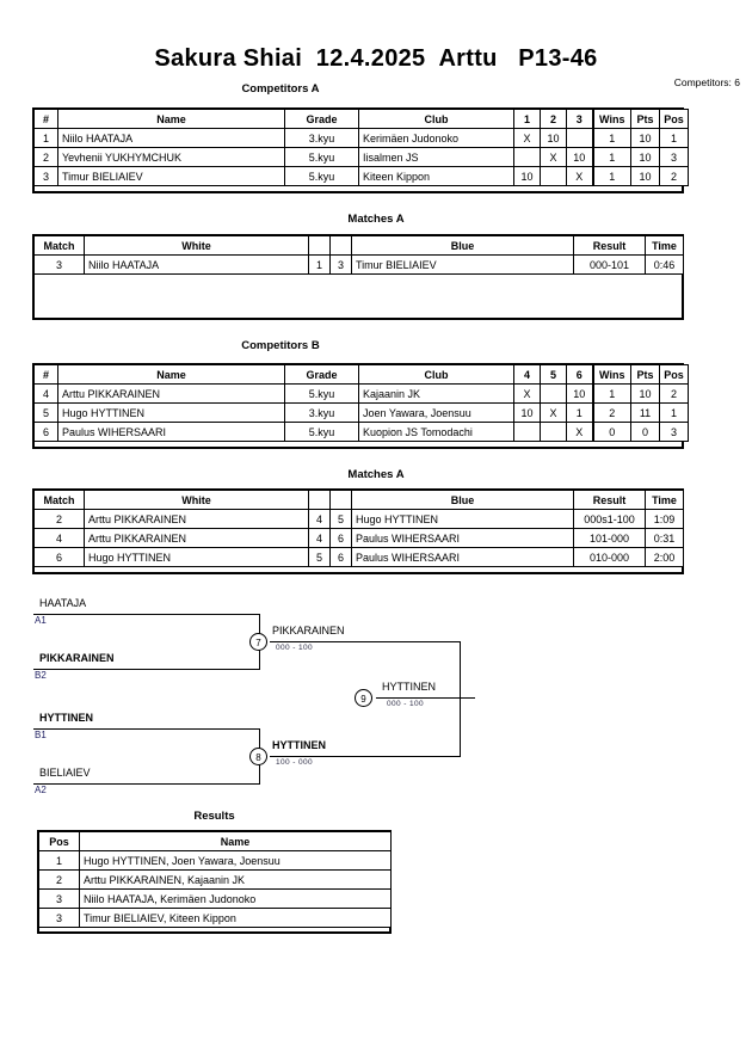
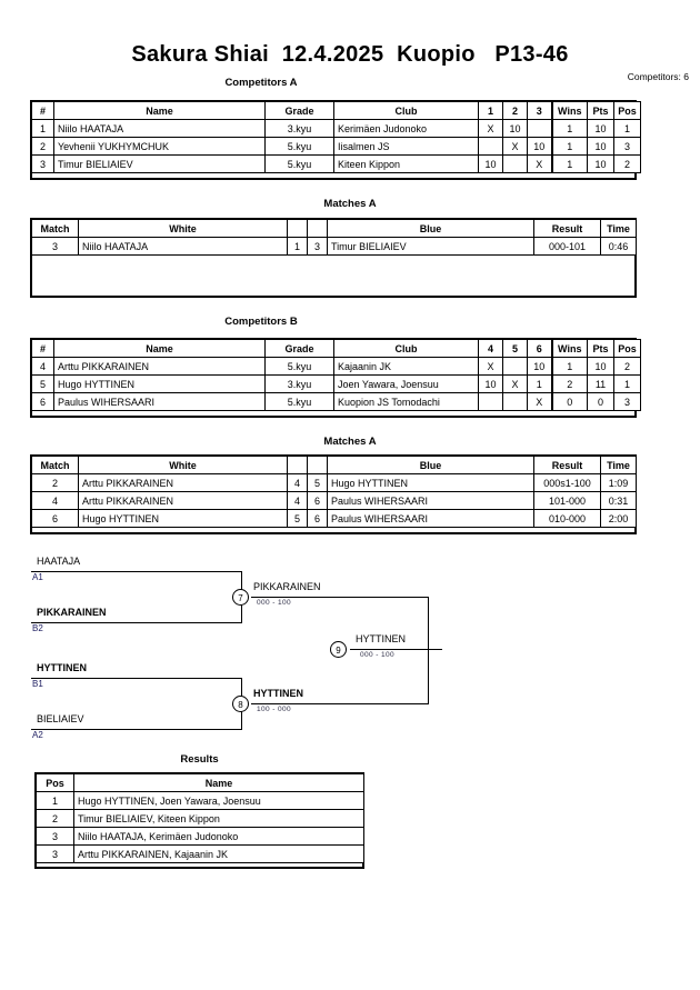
- Sakura Shiai 12.4.2025 Arttu P13-46
+ Sakura Shiai 12.4.2025 Kuopio P13-46
  Competitors: 6
  Competitors A
  #	Name	Grade	Club	1	2	3	Wins	Pts	Pos
  1	Niilo HAATAJA	3.kyu	Kerimäen Judonoko	X	10		1	10	1
  2	Yevhenii YUKHYMCHUK	5.kyu	Iisalmen JS		X	10	1	10	3
  3	Timur BIELIAIEV	5.kyu	Kiteen Kippon	10		X	1	10	2
  Matches A
  Match	White			Blue	Result	Time
  3	Niilo HAATAJA	1	3	Timur BIELIAIEV	000-101	0:46
  Competitors B
  #	Name	Grade	Club	4	5	6	Wins	Pts	Pos
  4	Arttu PIKKARAINEN	5.kyu	Kajaanin JK	X		10	1	10	2
  5	Hugo HYTTINEN	3.kyu	Joen Yawara, Joensuu	10	X	1	2	11	1
  6	Paulus WIHERSAARI	5.kyu	Kuopion JS Tomodachi			X	0	0	3
  Matches A
  Match	White			Blue	Result	Time
  2	Arttu PIKKARAINEN	4	5	Hugo HYTTINEN	000s1-100	1:09
  4	Arttu PIKKARAINEN	4	6	Paulus WIHERSAARI	101-000	0:31
  6	Hugo HYTTINEN	5	6	Paulus WIHERSAARI	010-000	2:00
  HAATAJA
  A1
  PIKKARAINEN
  B2
  7
  PIKKARAINEN
  HYTTINEN
  B1
  BIELIAIEV
  A2
  8
  HYTTINEN
  9
  HYTTINEN
  Results
  Pos	Name
  1	Hugo HYTTINEN, Joen Yawara, Joensuu
- 2	Arttu PIKKARAINEN, Kajaanin JK
+ 2	Timur BIELIAIEV, Kiteen Kippon
  3	Niilo HAATAJA, Kerimäen Judonoko
- 3	Timur BIELIAIEV, Kiteen Kippon
+ 3	Arttu PIKKARAINEN, Kajaanin JK
